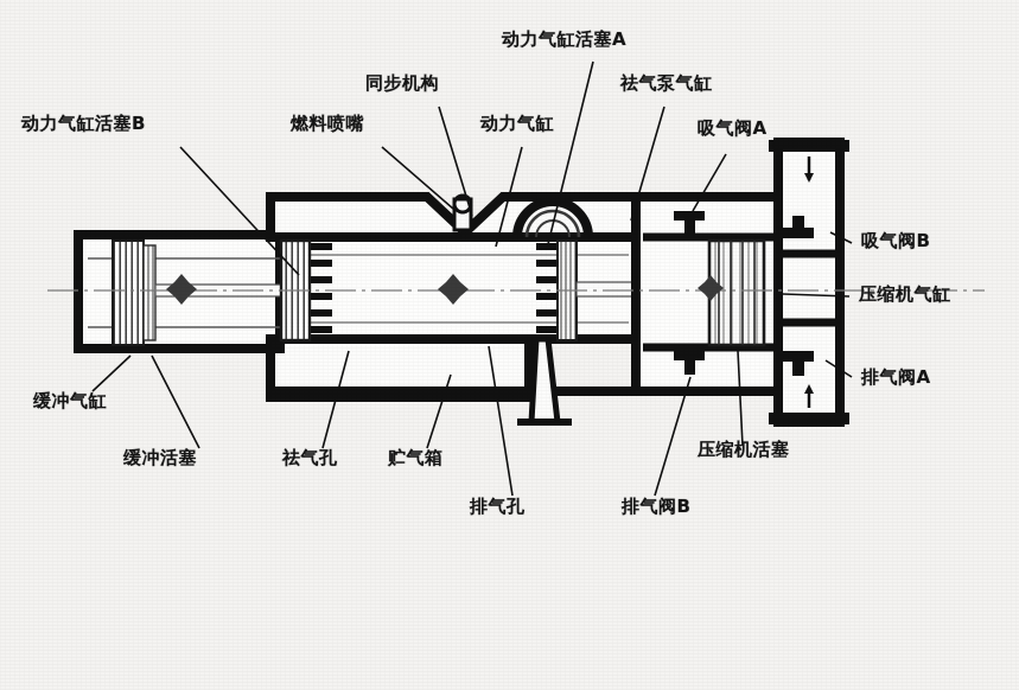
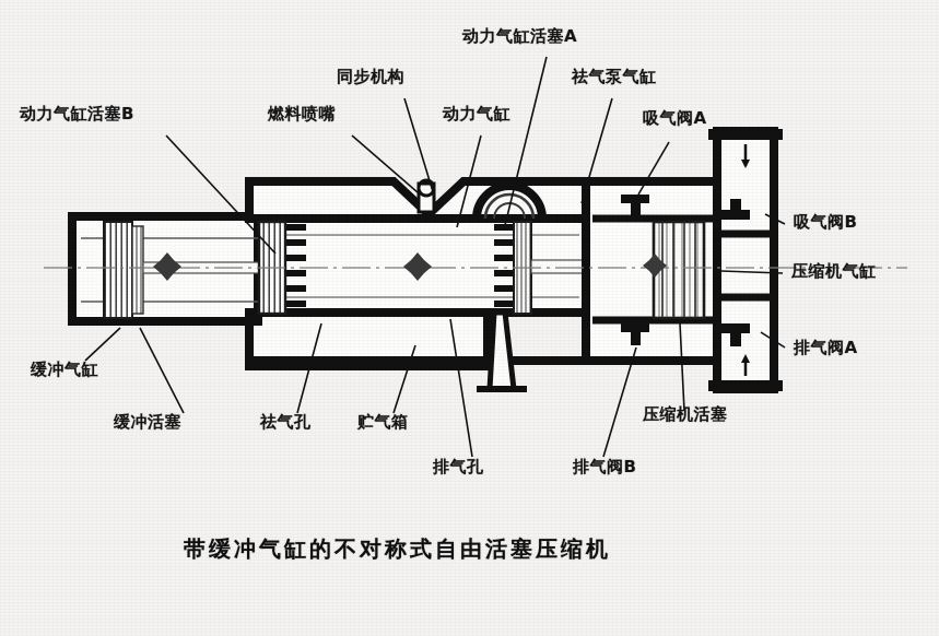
  动力气缸活塞B
  燃料喷嘴
  同步机构
  动力气缸
  动力气缸活塞A
  祛气泵气缸
  吸气阀A
  吸气阀B
  压缩机气缸
  排气阀A
  压缩机活塞
  缓冲气缸
  缓冲活塞
  祛气孔
  贮气箱
  排气孔
  排气阀B
+ 带缓冲气缸的不对称式自由活塞压缩机
